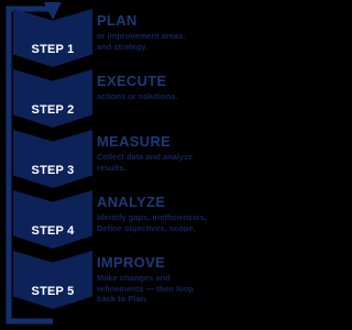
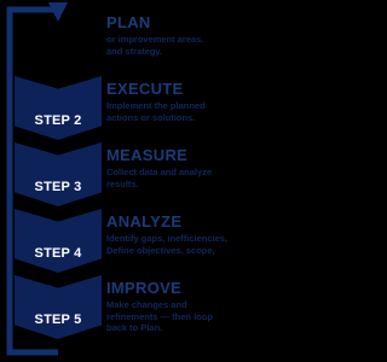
- STEP 1
  STEP 2
  STEP 3
  STEP 4
  STEP 5
  PLAN
  or improvement areas.
  and strategy.
  EXECUTE
+ Implement the planned
  actions or solutions.
  MEASURE
  Collect data and analyze
  results.
  ANALYZE
  Identify gaps, inefficiencies,
  Define objectives, scope,
  IMPROVE
  Make changes and
  refinements — then loop
  back to Plan.
